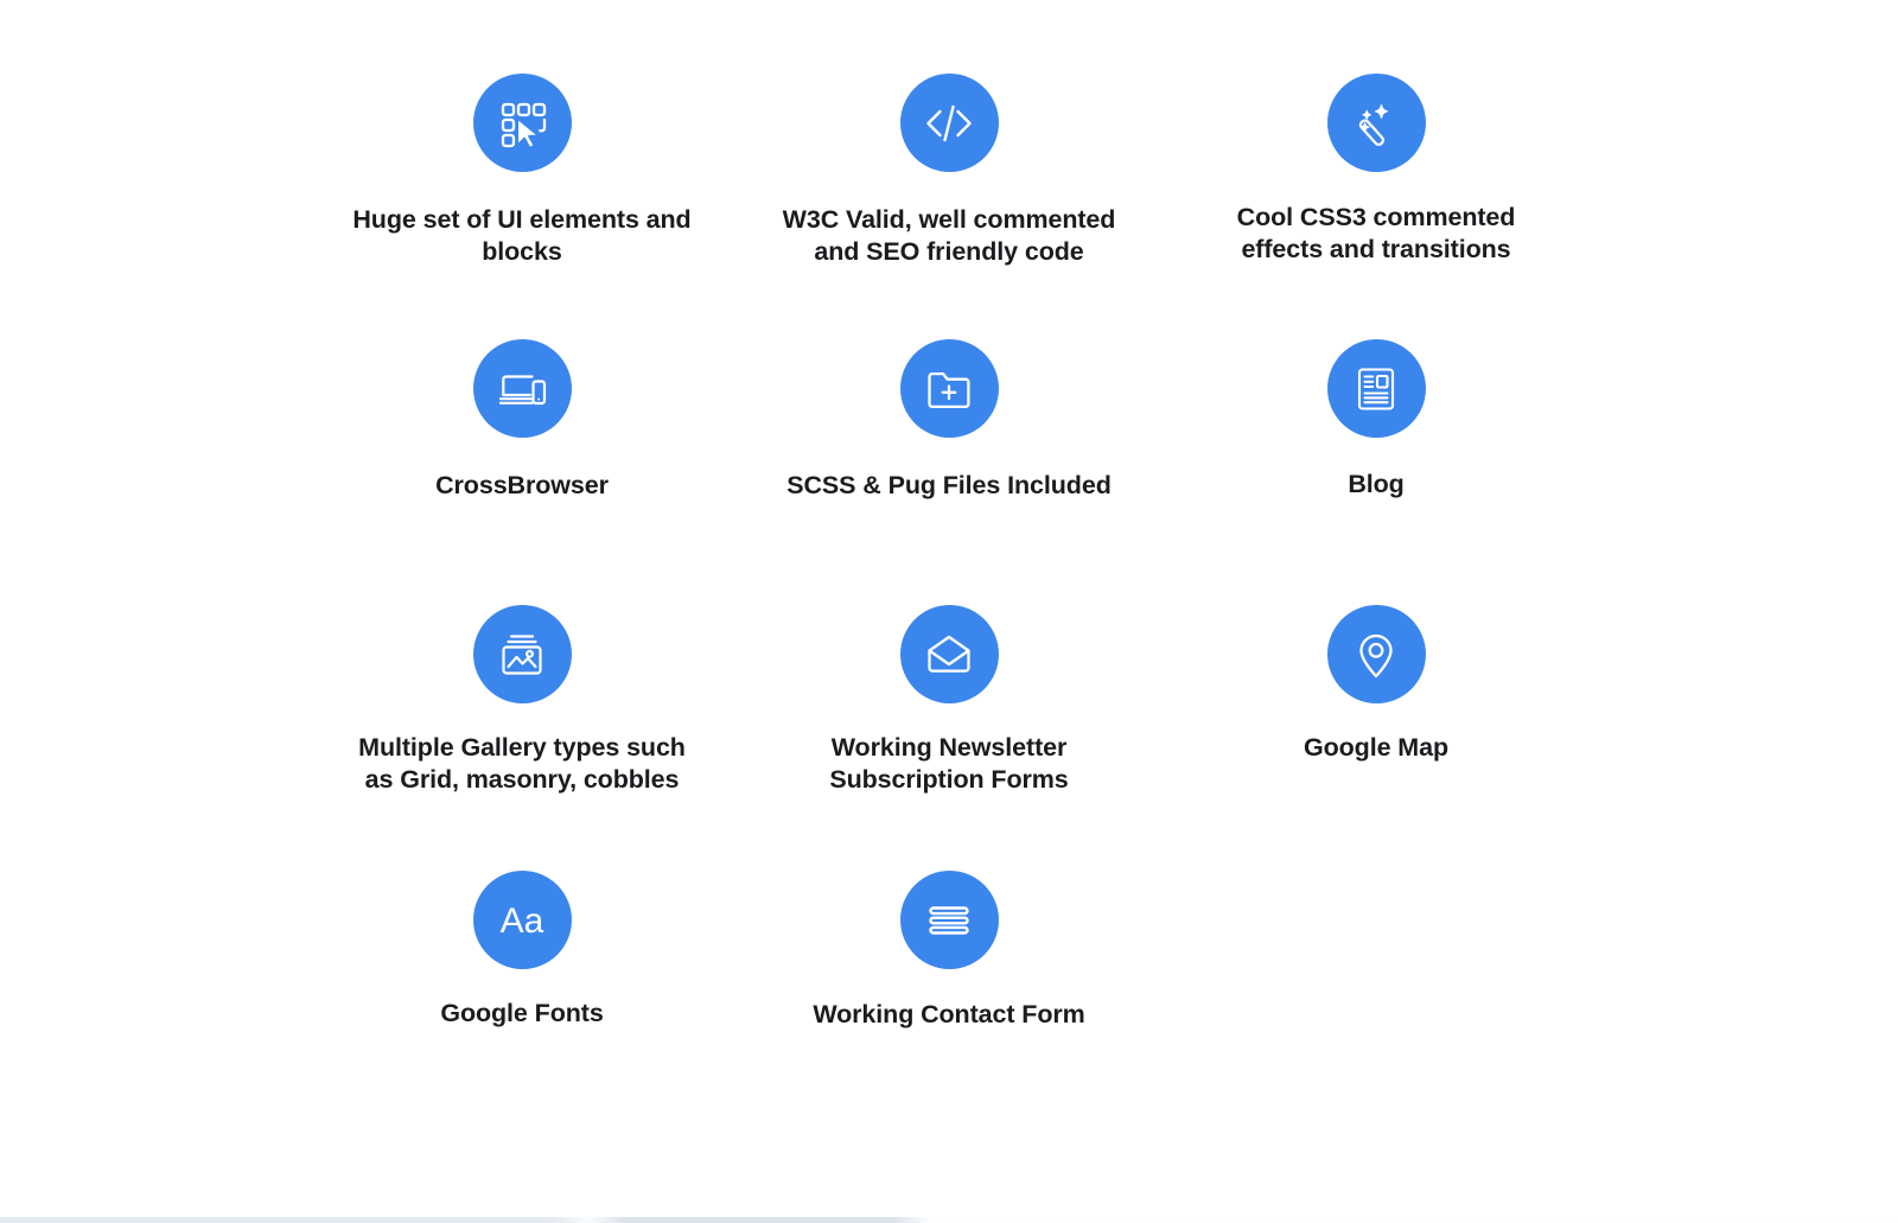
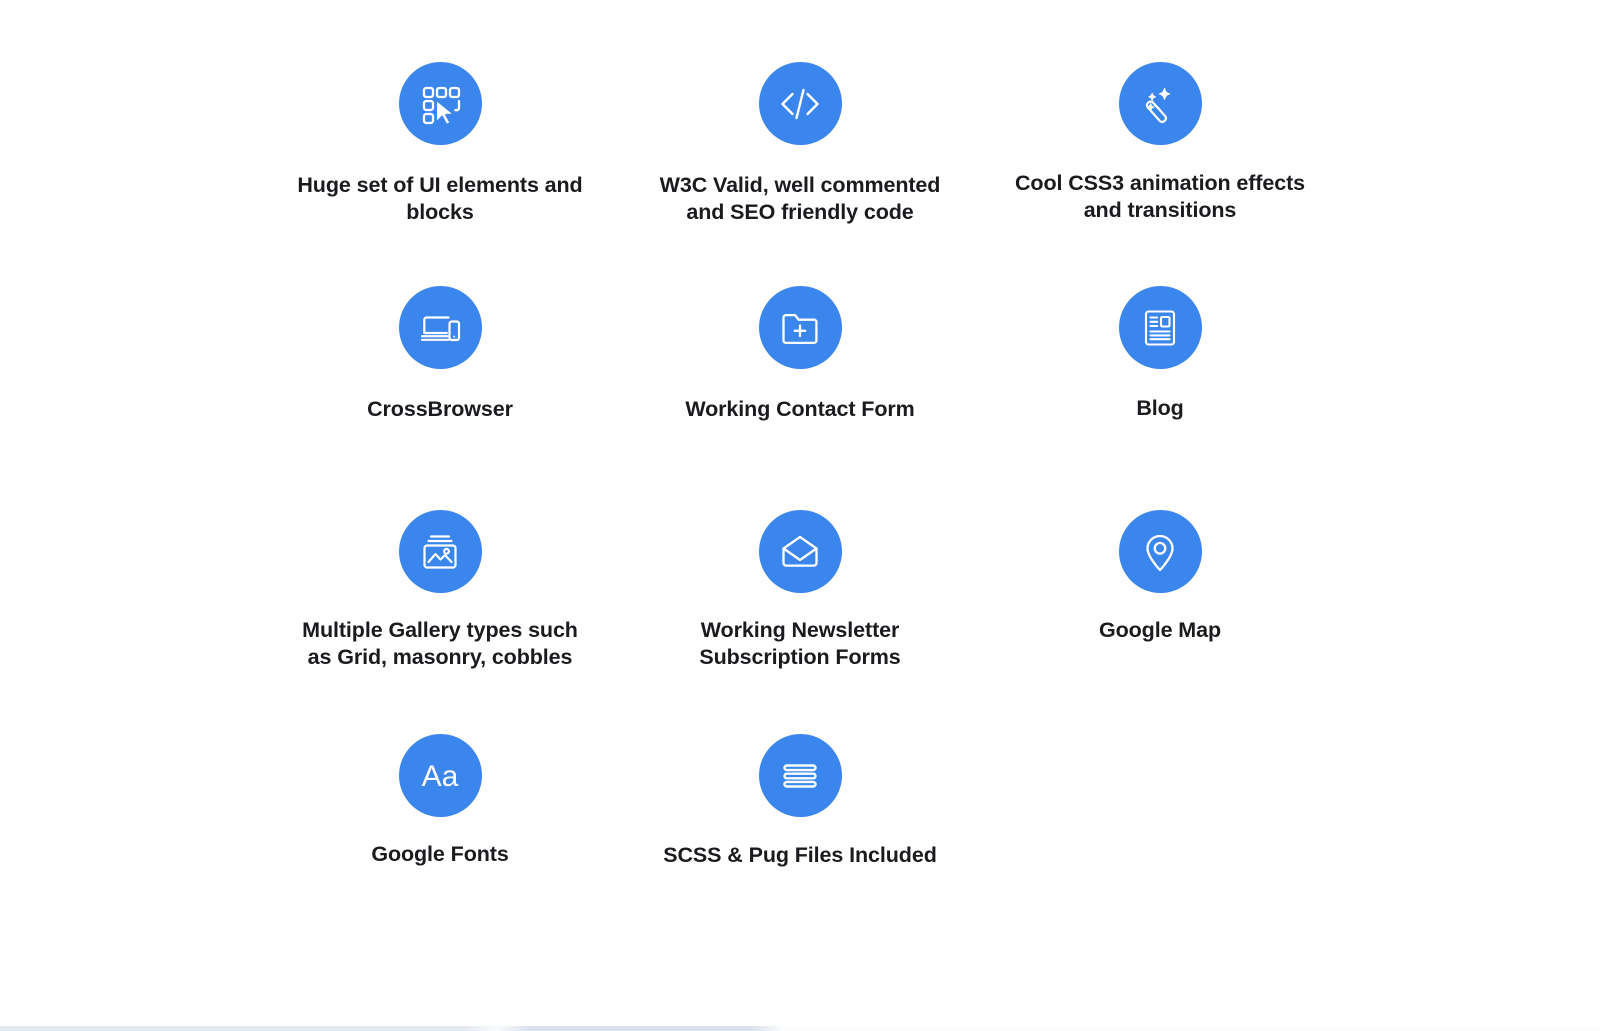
  Huge set of UI elements and blocks
  W3C Valid, well commented and SEO friendly code
- Cool CSS3 commented effects and transitions
+ Cool CSS3 animation effects and transitions
  CrossBrowser
- SCSS & Pug Files Included
+ Working Contact Form
  Blog
  Multiple Gallery types such as Grid, masonry, cobbles
  Working Newsletter Subscription Forms
  Google Map
  Aa
  Google Fonts
- Working Contact Form
+ SCSS & Pug Files Included
